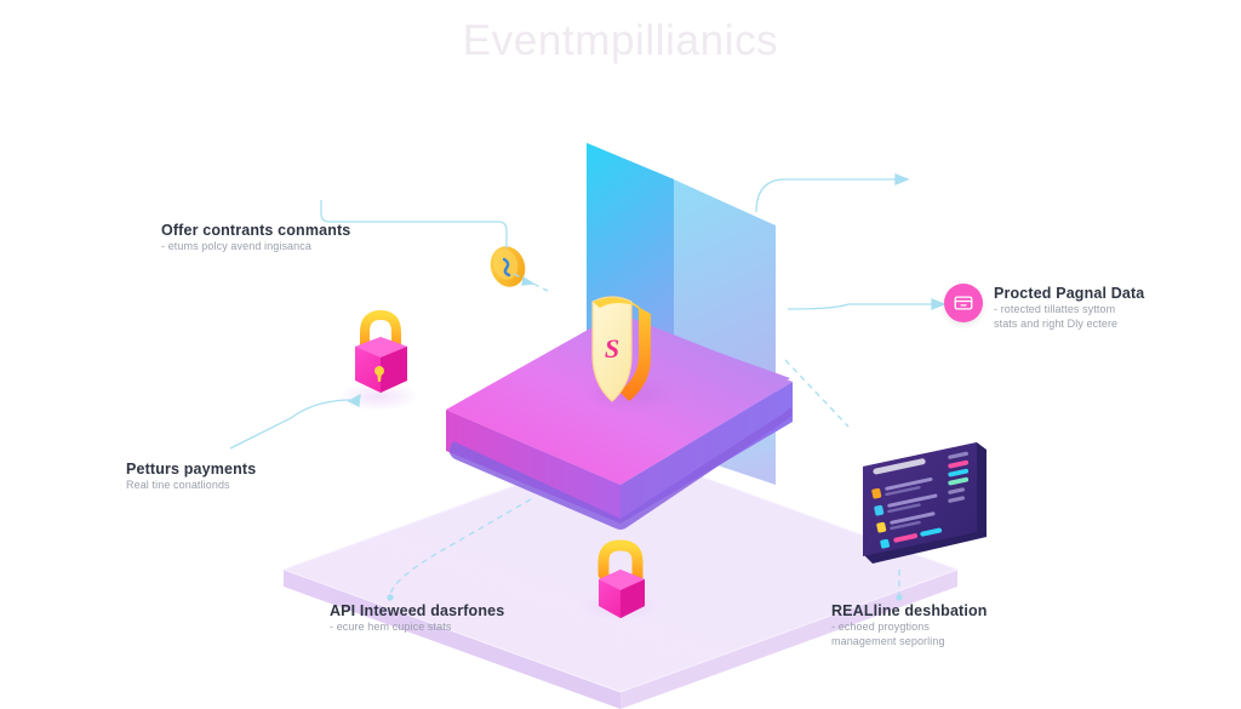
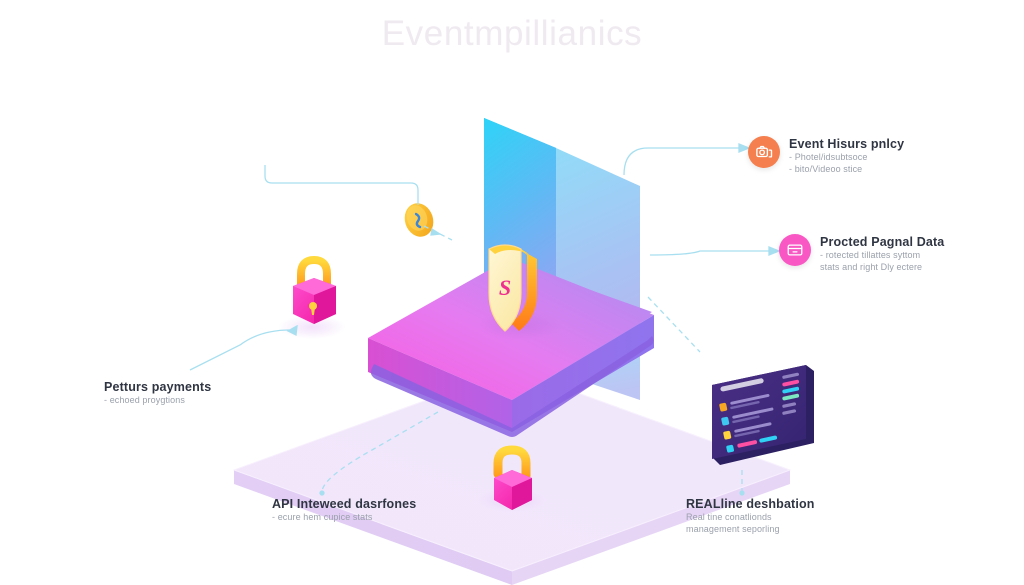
  S
- Offer contrants conmants
- - etums polcy avend ingisanca
  Petturs payments
- Real tine conatlionds
+ - echoed proygtions
  API Inteweed dasrfones
  - ecure hem cupice stats
+ Event Hisurs pnlcy
+ - Photel/idsubtsoce
+ - bito/Videoo stice
  Procted Pagnal Data
  - rotected tillattes syttom
  stats and right Dly ectere
  REALline deshbation
- - echoed proygtions
+ Real tine conatlionds
  management seporling
